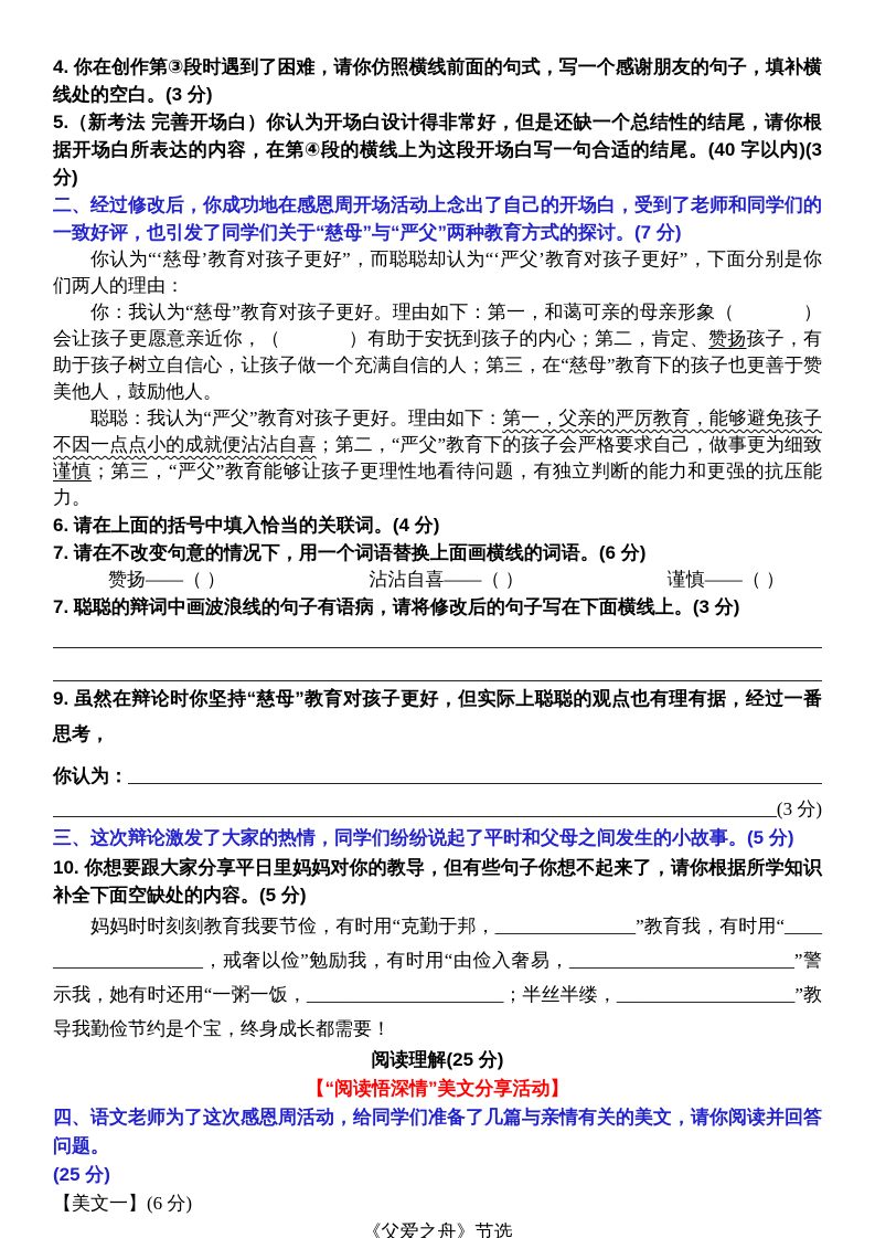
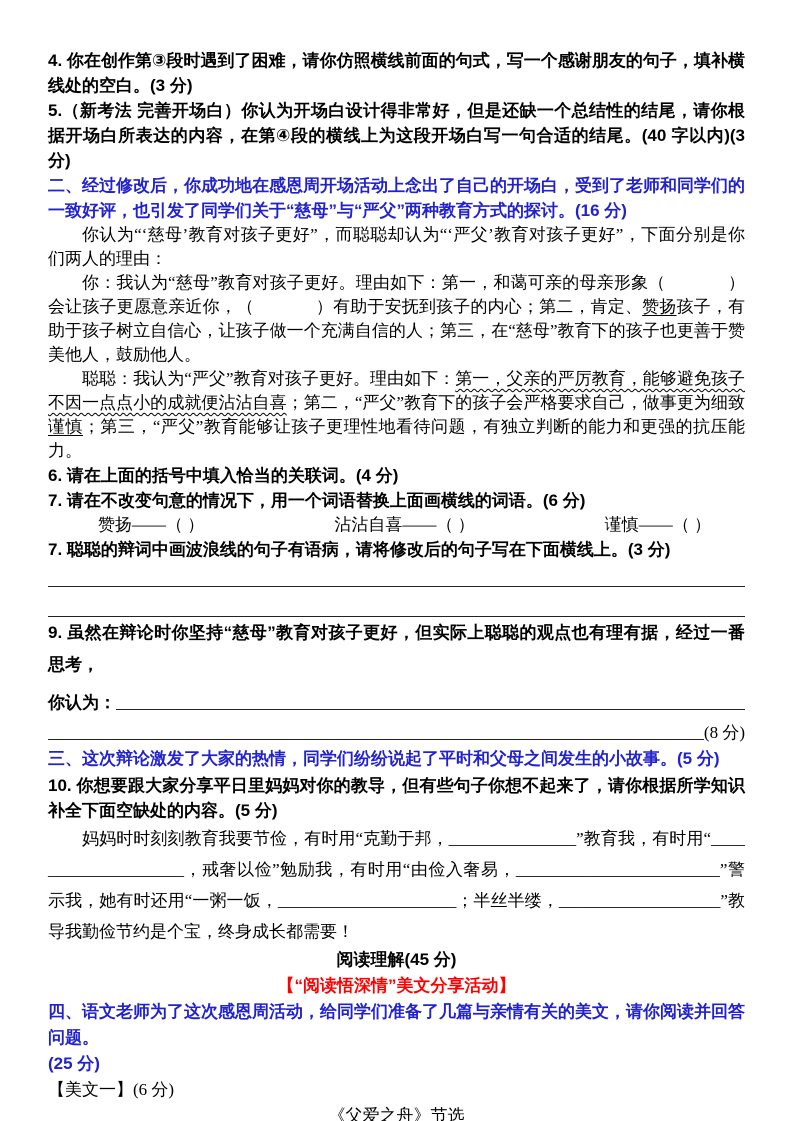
  4. 你在创作第③段时遇到了困难，请你仿照横线前面的句式，写一个感谢朋友的句子，填补横线处的空白。(3 分)
  5.（新考法 完善开场白）你认为开场白设计得非常好，但是还缺一个总结性的结尾，请你根据开场白所表达的内容，在第④段的横线上为这段开场白写一句合适的结尾。(40 字以内)(3 分)
- 二、经过修改后，你成功地在感恩周开场活动上念出了自己的开场白，受到了老师和同学们的一致好评，也引发了同学们关于“慈母”与“严父”两种教育方式的探讨。(7 分)
+ 二、经过修改后，你成功地在感恩周开场活动上念出了自己的开场白，受到了老师和同学们的一致好评，也引发了同学们关于“慈母”与“严父”两种教育方式的探讨。(16 分)
  你认为“‘慈母’教育对孩子更好”，而聪聪却认为“‘严父’教育对孩子更好”，下面分别是你们两人的理由：
  你：我认为“慈母”教育对孩子更好。理由如下：第一，和蔼可亲的母亲形象（ ）会让孩子更愿意亲近你，（ ）有助于安抚到孩子的内心；第二，肯定、赞扬孩子，有助于孩子树立自信心，让孩子做一个充满自信的人；第三，在“慈母”教育下的孩子也更善于赞美他人，鼓励他人。
  聪聪：我认为“严父”教育对孩子更好。理由如下：第一，父亲的严厉教育，能够避免孩子不因一点点小的成就便沾沾自喜；第二，“严父”教育下的孩子会严格要求自己，做事更为细致谨慎；第三，“严父”教育能够让孩子更理性地看待问题，有独立判断的能力和更强的抗压能力。
  6. 请在上面的括号中填入恰当的关联词。(4 分)
  7. 请在不改变句意的情况下，用一个词语替换上面画横线的词语。(6 分)
  赞扬——（ ）
  沾沾自喜——（ ）
  谨慎——（ ）
  7. 聪聪的辩词中画波浪线的句子有语病，请将修改后的句子写在下面横线上。(3 分)
  9. 虽然在辩论时你坚持“慈母”教育对孩子更好，但实际上聪聪的观点也有理有据，经过一番思考，
  你认为：
- (3 分)
+ (8 分)
  三、这次辩论激发了大家的热情，同学们纷纷说起了平时和父母之间发生的小故事。(5 分)
  10. 你想要跟大家分享平日里妈妈对你的教导，但有些句子你想不起来了，请你根据所学知识补全下面空缺处的内容。(5 分)
  妈妈时时刻刻教育我要节俭，有时用“克勤于邦，_______________”教育我，有时用“____________________，戒奢以俭”勉励我，有时用“由俭入奢易，________________________”警示我，她有时还用“一粥一饭，_____________________；半丝半缕，___________________”教导我勤俭节约是个宝，终身成长都需要！
- 阅读理解(25 分)
+ 阅读理解(45 分)
  【“阅读悟深情”美文分享活动】
  四、语文老师为了这次感恩周活动，给同学们准备了几篇与亲情有关的美文，请你阅读并回答问题。
  (25 分)
  【美文一】(6 分)
  《父爱之舟》节选
